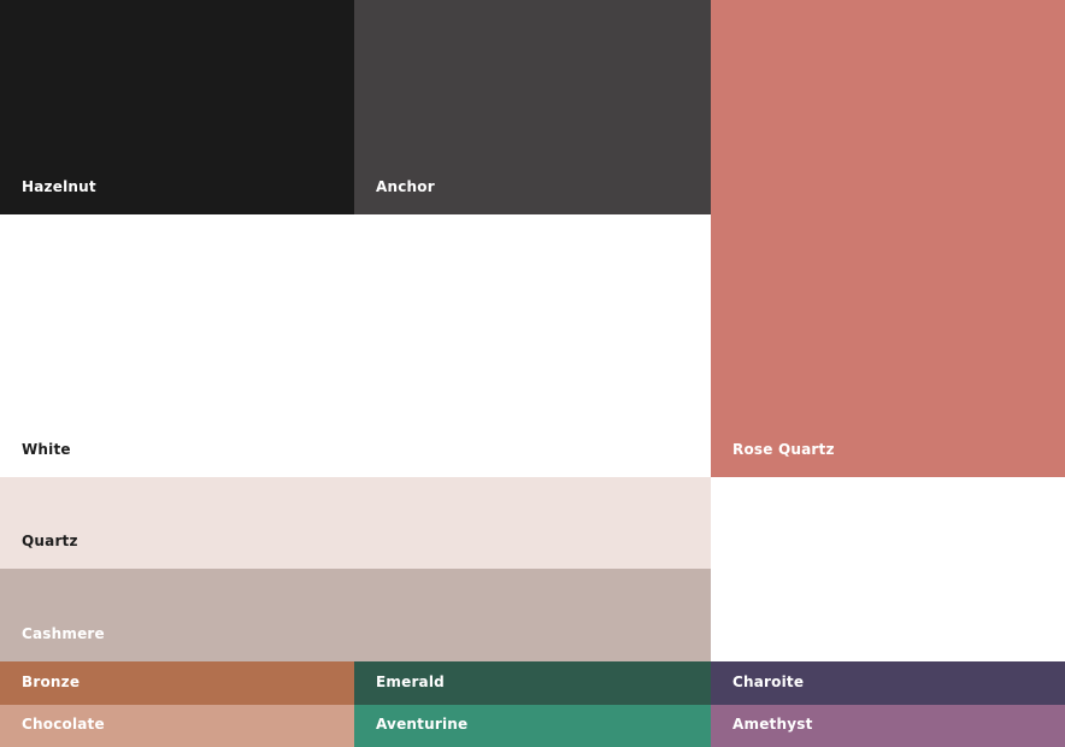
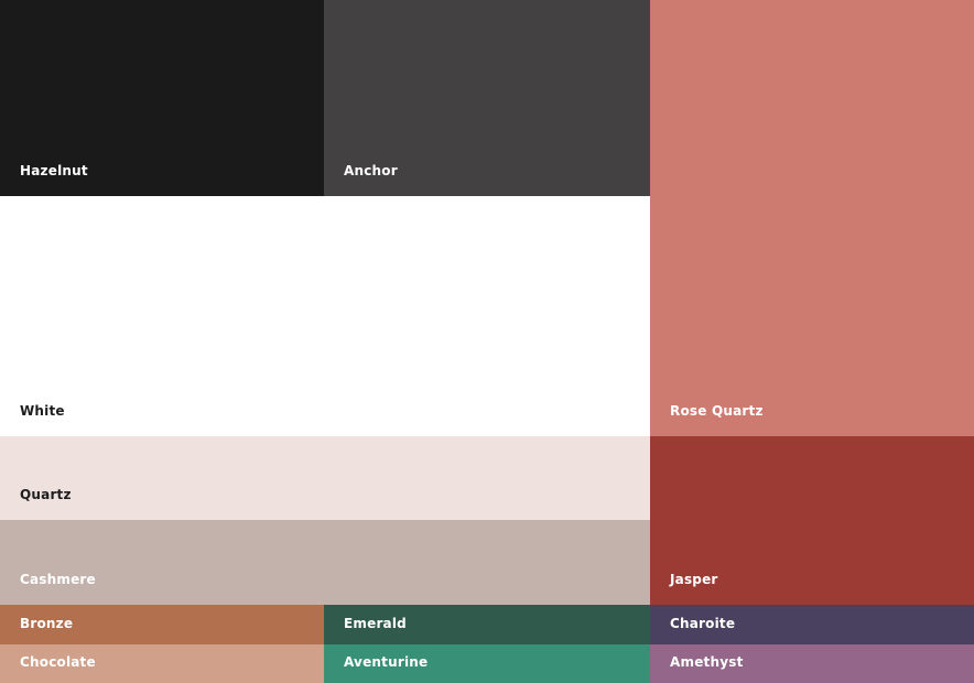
  Hazelnut
  Anchor
  Rose Quartz
  White
  Quartz
+ Jasper
  Cashmere
  Bronze
  Emerald
  Charoite
  Chocolate
  Aventurine
  Amethyst
